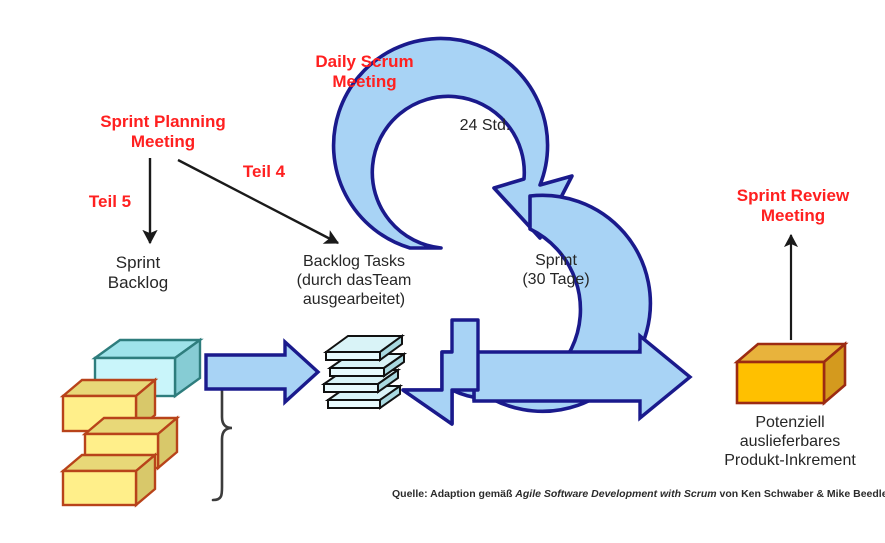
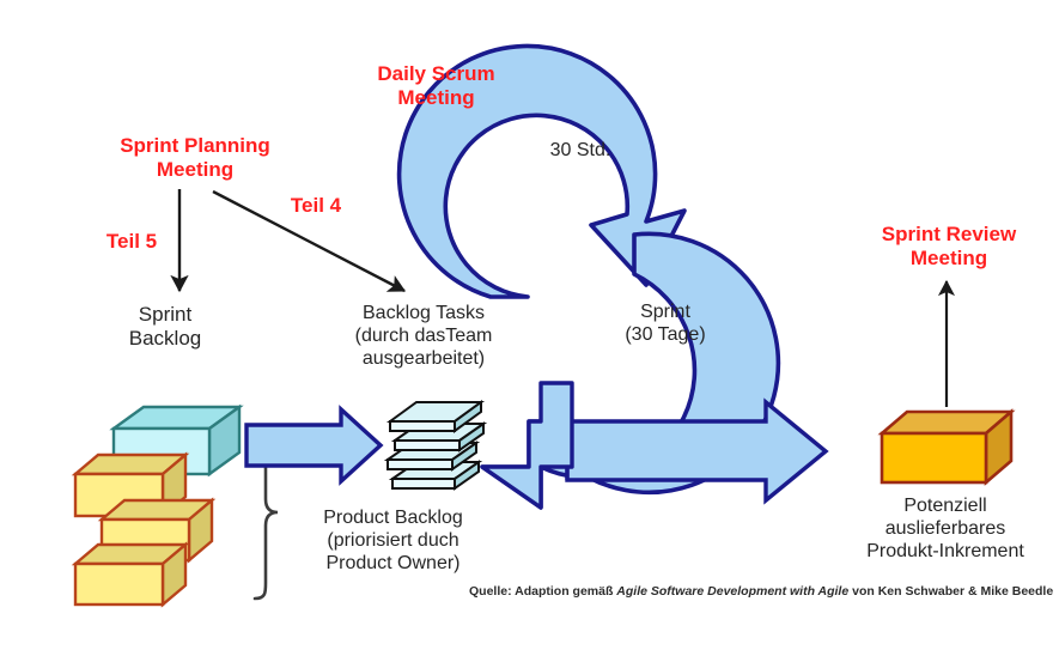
  Daily Scrum
  Meeting
  Sprint Planning
  Meeting
  Teil 5
  Teil 4
  Sprint
  Backlog
  Backlog Tasks
  (durch dasTeam
  ausgearbeitet)
+ Product Backlog
+ (priorisiert duch
+ Product Owner)
- 24 Std.
+ 30 Std.
  Sprint
  (30 Tage)
  Sprint Review
  Meeting
  Potenziell
  auslieferbares
  Produkt-Inkrement
- Quelle: Adaption gemäß Agile Software Development with Scrum von Ken Schwaber & Mike Beedl
+ Quelle: Adaption gemäß Agile Software Development with Agile von Ken Schwaber & Mike Beedle
